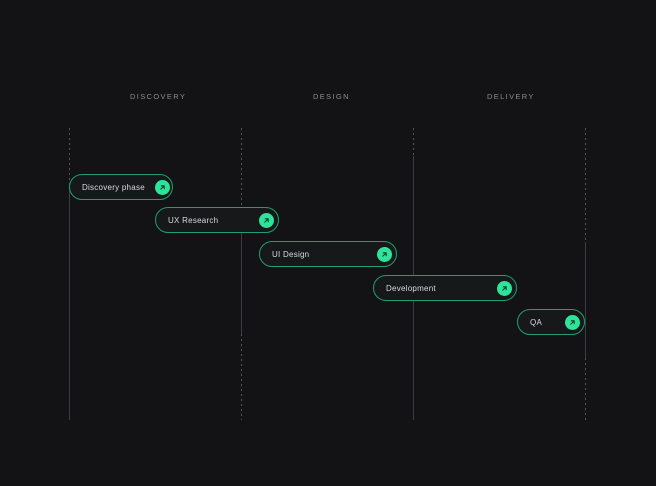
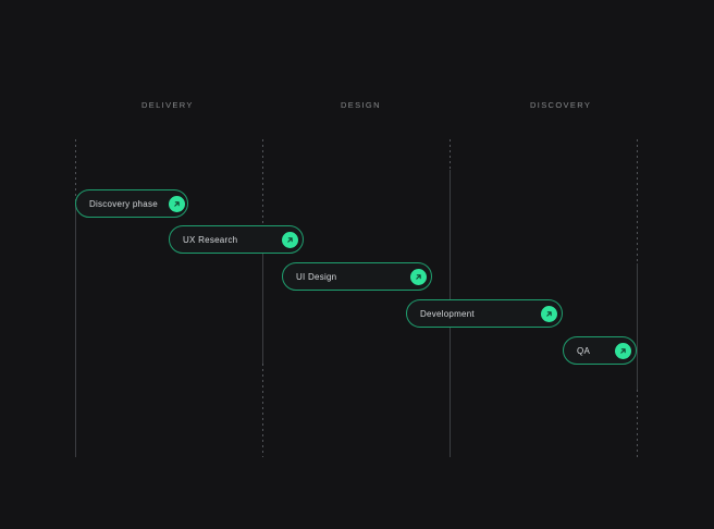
- DISCOVERY
+ DELIVERY
  DESIGN
- DELIVERY
+ DISCOVERY
  Discovery phase
  UX Research
  UI Design
  Development
  QA
